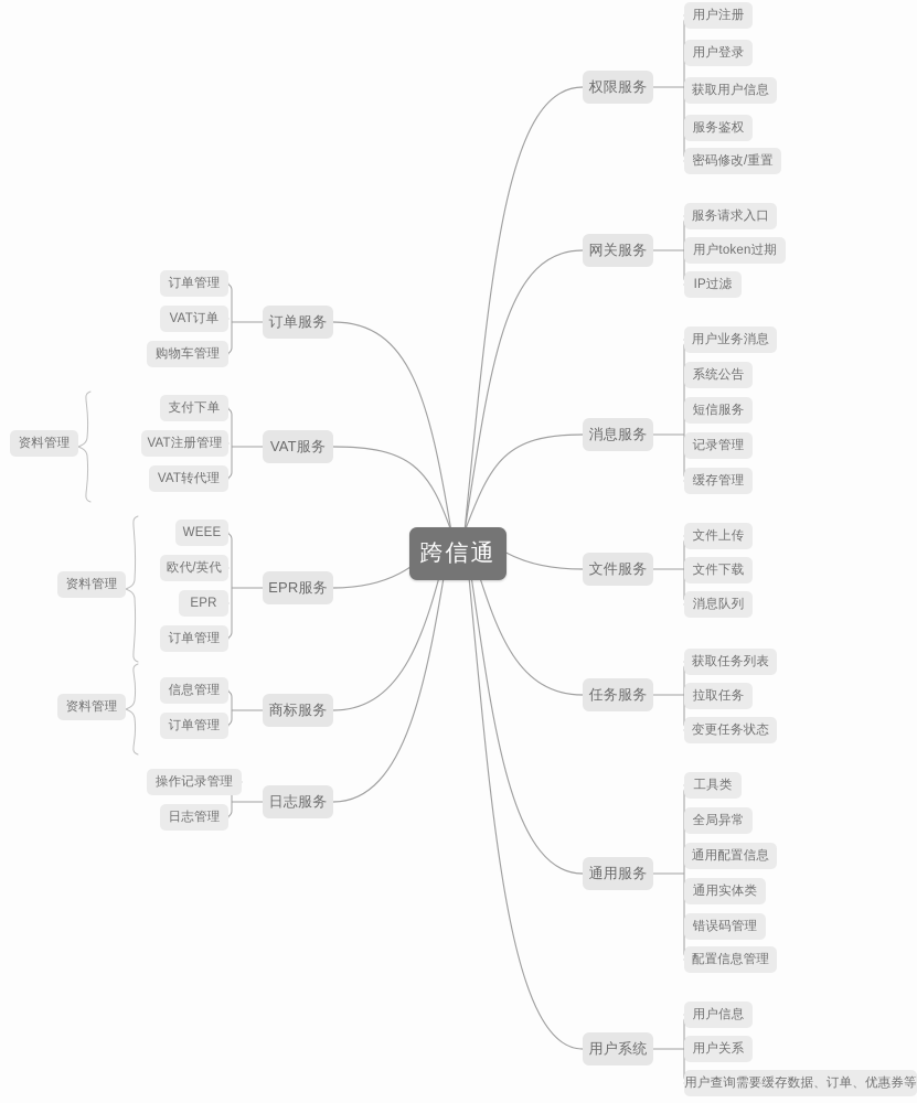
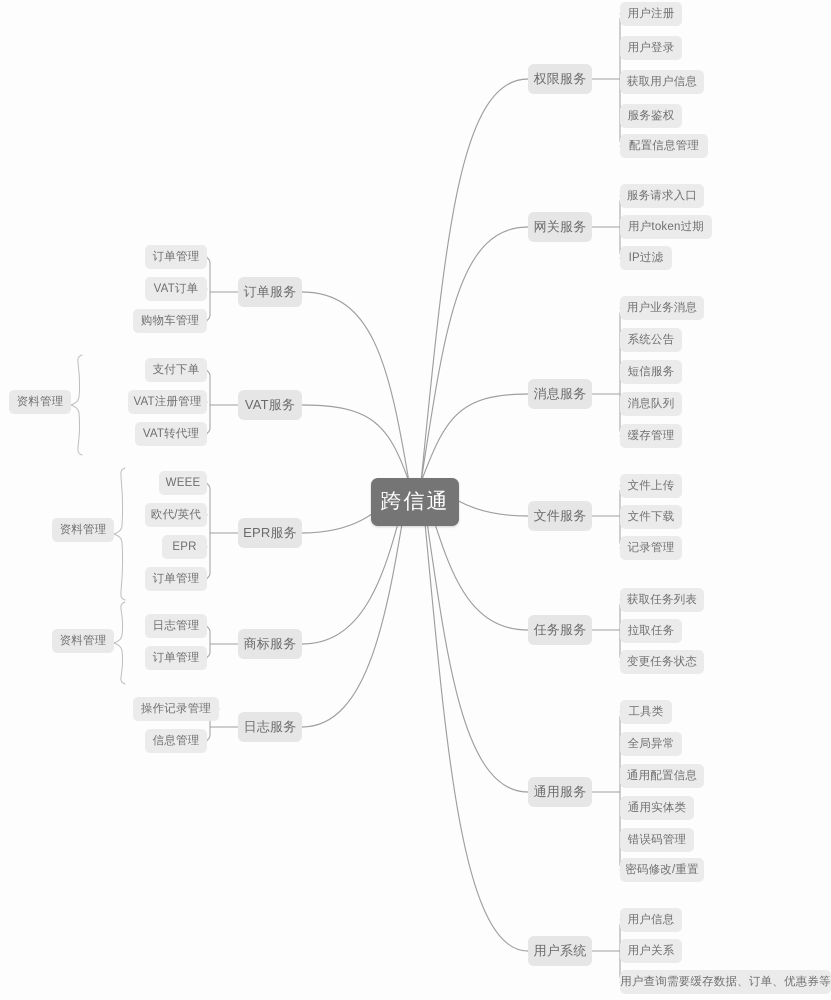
  跨信通
  权限服务
  用户注册
  用户登录
  获取用户信息
  服务鉴权
- 密码修改/重置
+ 配置信息管理
  网关服务
  服务请求入口
  用户token过期
  IP过滤
  消息服务
  用户业务消息
  系统公告
  短信服务
- 记录管理
+ 消息队列
  缓存管理
  文件服务
  文件上传
  文件下载
- 消息队列
+ 记录管理
  任务服务
  获取任务列表
  拉取任务
  变更任务状态
  通用服务
  工具类
  全局异常
  通用配置信息
  通用实体类
  错误码管理
- 配置信息管理
+ 密码修改/重置
  用户系统
  用户信息
  用户关系
  用户查询需要缓存数据、订单、优惠券等
  订单服务
  订单管理
  VAT订单
  购物车管理
  VAT服务
  支付下单
  VAT注册管理
  VAT转代理
  资料管理
  EPR服务
  WEEE
  欧代/英代
  EPR
  订单管理
  资料管理
  商标服务
- 信息管理
+ 日志管理
  订单管理
  资料管理
  日志服务
  操作记录管理
- 日志管理
+ 信息管理
